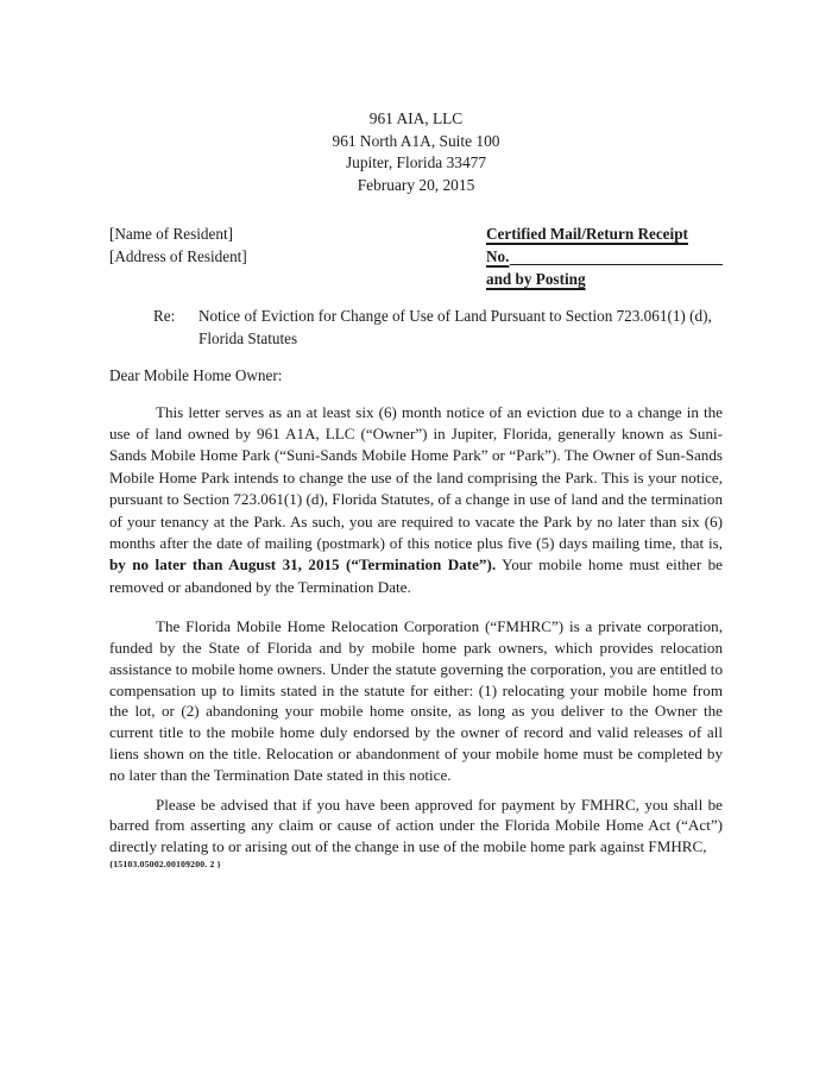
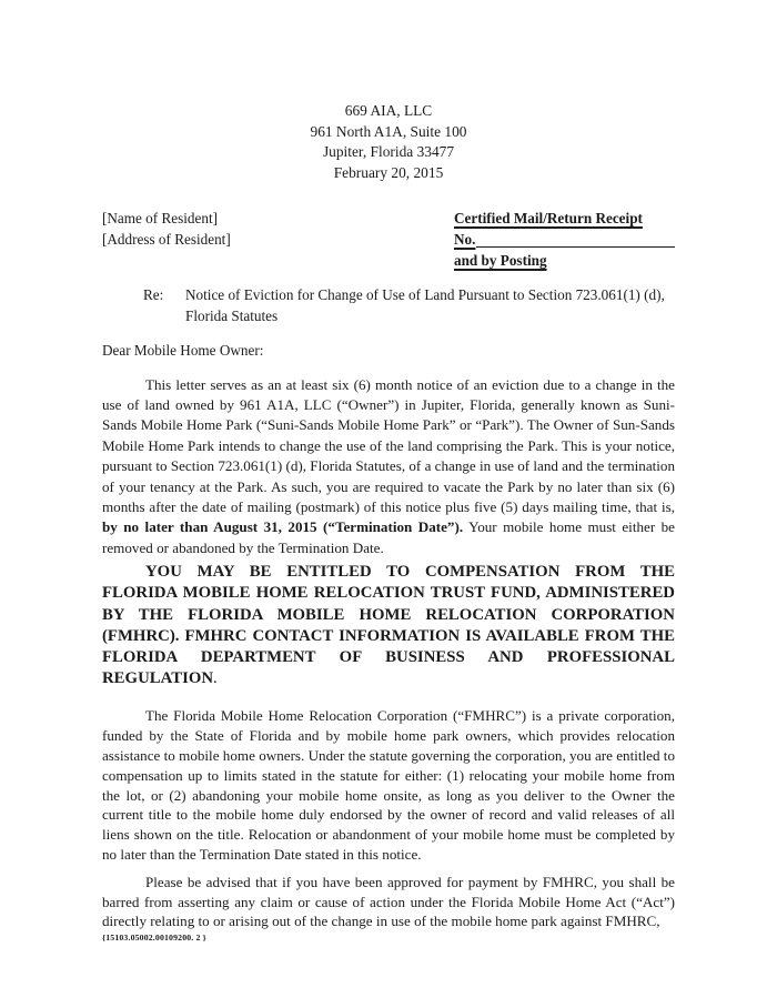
- 961 AIA, LLC
+ 669 AIA, LLC
  961 North A1A, Suite 100
  Jupiter, Florida 33477
  February 20, 2015
  [Name of Resident]
  [Address of Resident]
  Certified Mail/Return Receipt
  No.
  and by Posting
  Re:
  Notice of Eviction for Change of Use of Land Pursuant to Section 723.061(1) (d), Florida Statutes
  Dear Mobile Home Owner:
  This letter serves as an at least six (6) month notice of an eviction due to a change in the use of land owned by 961 A1A, LLC (“Owner”) in Jupiter, Florida, generally known as Suni-Sands Mobile Home Park (“Suni-Sands Mobile Home Park” or “Park”). The Owner of Sun-Sands Mobile Home Park intends to change the use of the land comprising the Park. This is your notice, pursuant to Section 723.061(1) (d), Florida Statutes, of a change in use of land and the termination of your tenancy at the Park. As such, you are required to vacate the Park by no later than six (6) months after the date of mailing (postmark) of this notice plus five (5) days mailing time, that is, by no later than August 31, 2015 (“Termination Date”). Your mobile home must either be removed or abandoned by the Termination Date.
+ YOU MAY BE ENTITLED TO COMPENSATION FROM THE FLORIDA MOBILE HOME RELOCATION TRUST FUND, ADMINISTERED BY THE FLORIDA MOBILE HOME RELOCATION CORPORATION (FMHRC). FMHRC CONTACT INFORMATION IS AVAILABLE FROM THE FLORIDA DEPARTMENT OF BUSINESS AND PROFESSIONAL REGULATION.
  The Florida Mobile Home Relocation Corporation (“FMHRC”) is a private corporation, funded by the State of Florida and by mobile home park owners, which provides relocation assistance to mobile home owners. Under the statute governing the corporation, you are entitled to compensation up to limits stated in the statute for either: (1) relocating your mobile home from the lot, or (2) abandoning your mobile home onsite, as long as you deliver to the Owner the current title to the mobile home duly endorsed by the owner of record and valid releases of all liens shown on the title. Relocation or abandonment of your mobile home must be completed by no later than the Termination Date stated in this notice.
  Please be advised that if you have been approved for payment by FMHRC, you shall be barred from asserting any claim or cause of action under the Florida Mobile Home Act (“Act”) directly relating to or arising out of the change in use of the mobile home park against FMHRC,
  {15103.05002.00109200. 2 }
